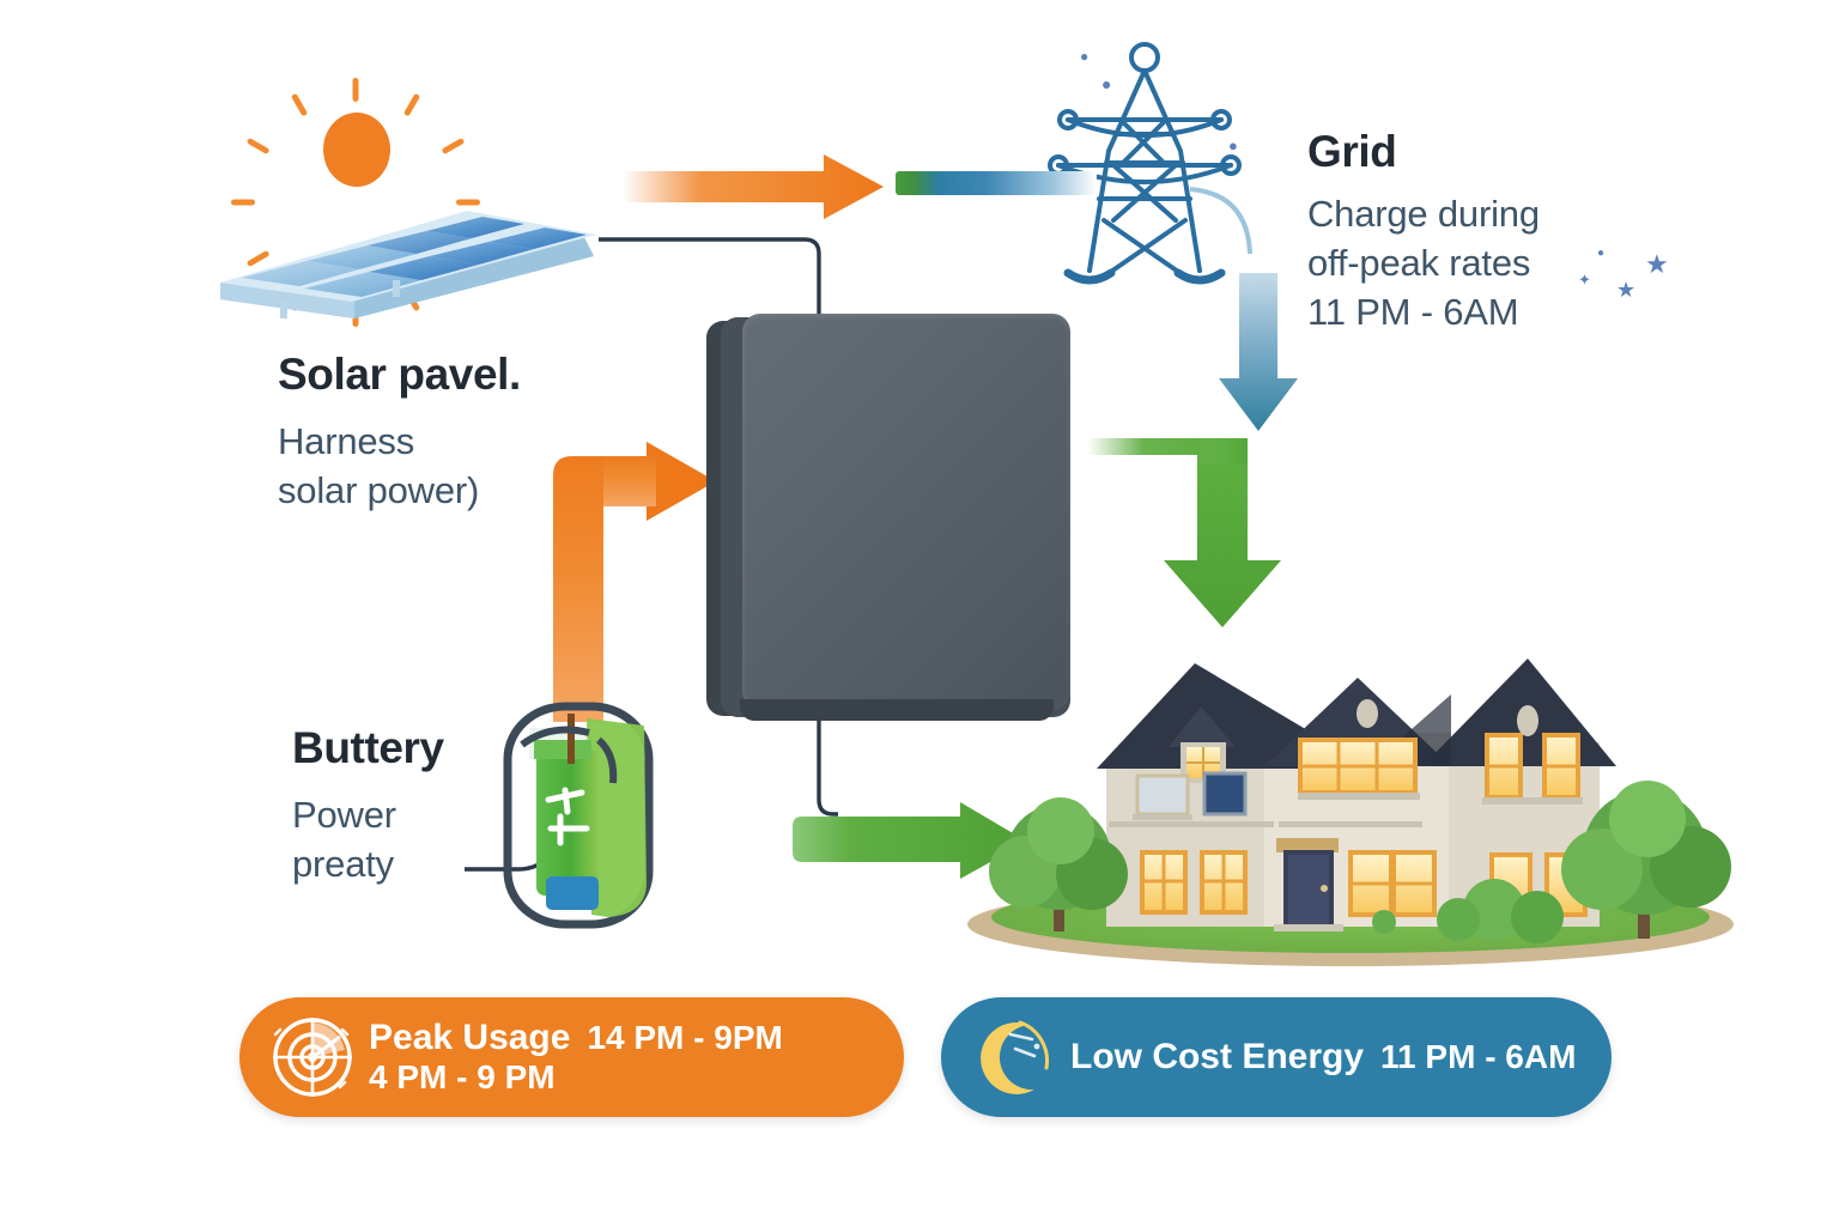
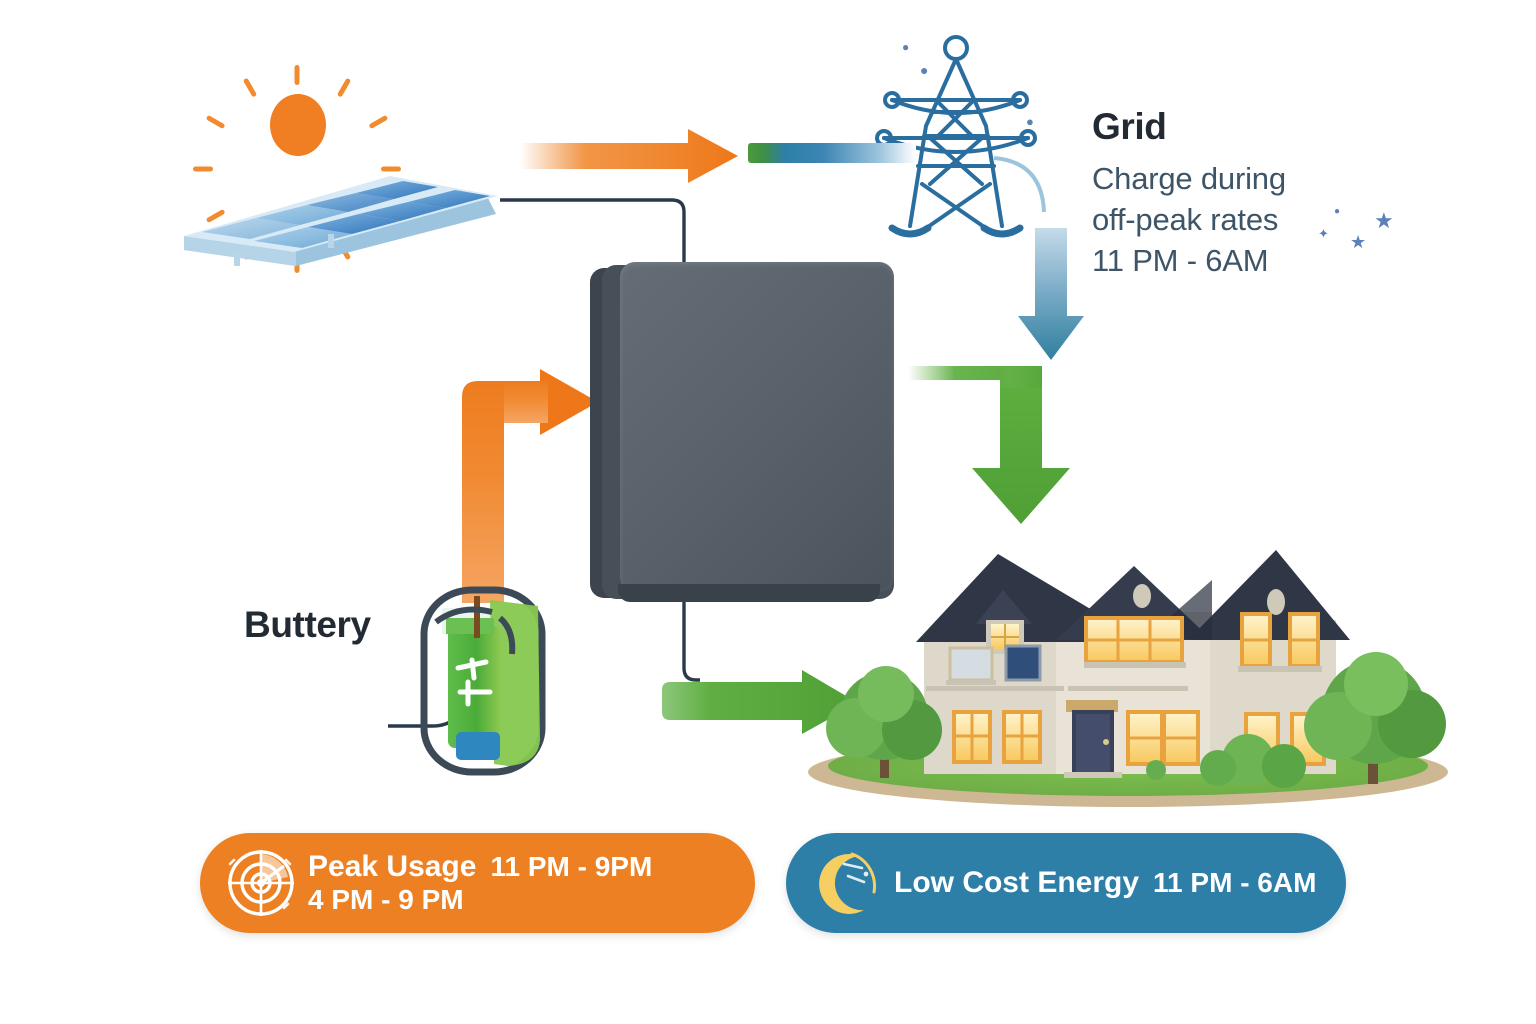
- Solar pavel.
- Harness
- solar power)
  Grid
  Charge during
  off-peak rates
  11 PM - 6AM
  ★
  ★
  ●
  ✦
  ●
  ●
  ●
  Buttery
- Power
- preaty
  Peak Usage
- 14 PM - 9PM
+ 11 PM - 9PM
  4 PM - 9 PM
  Low Cost Energy
  11 PM - 6AM
